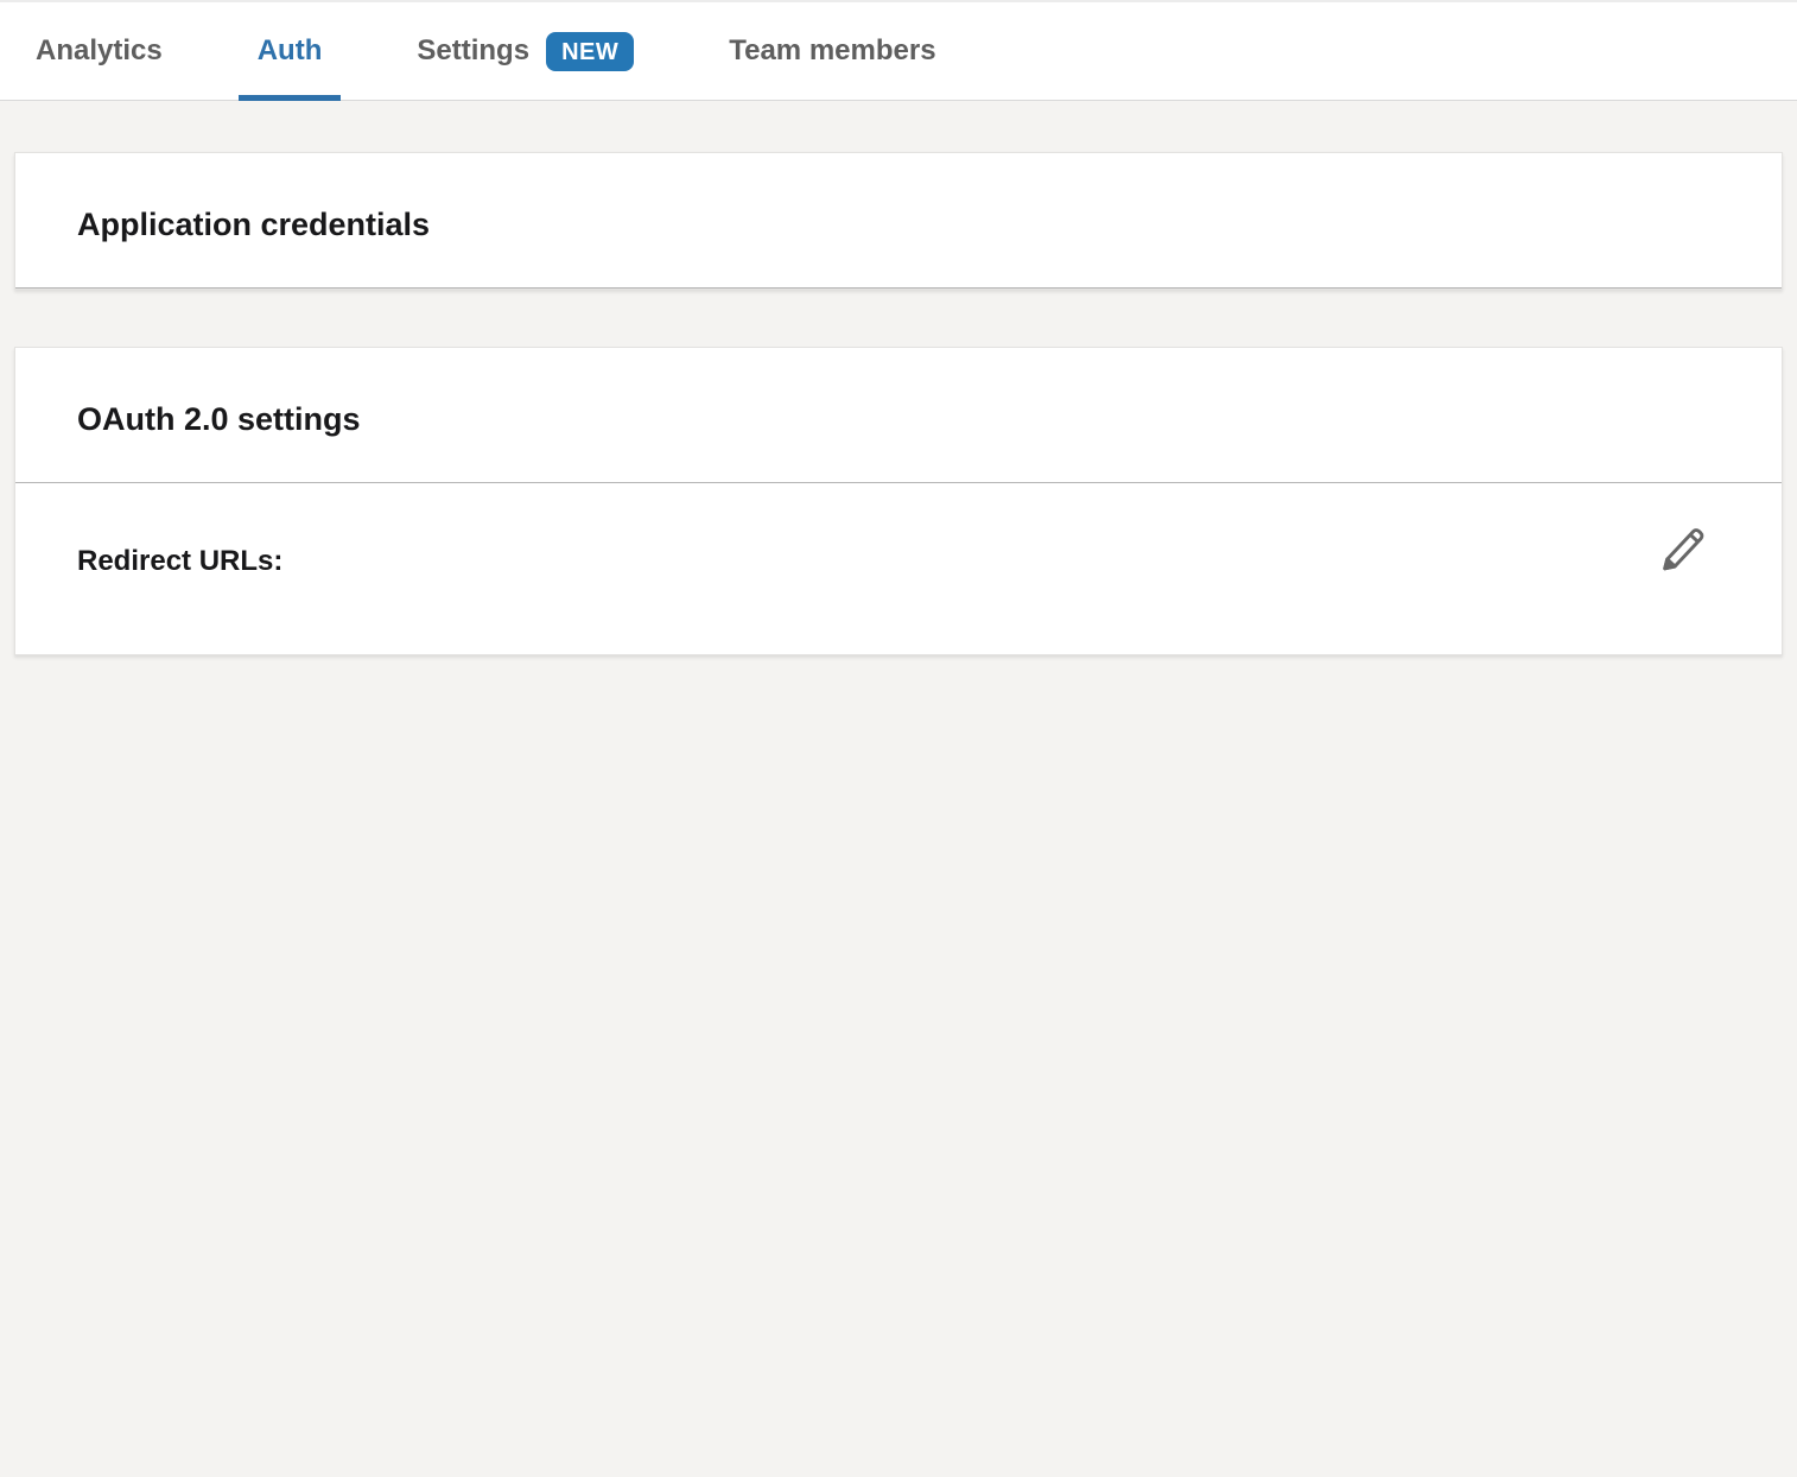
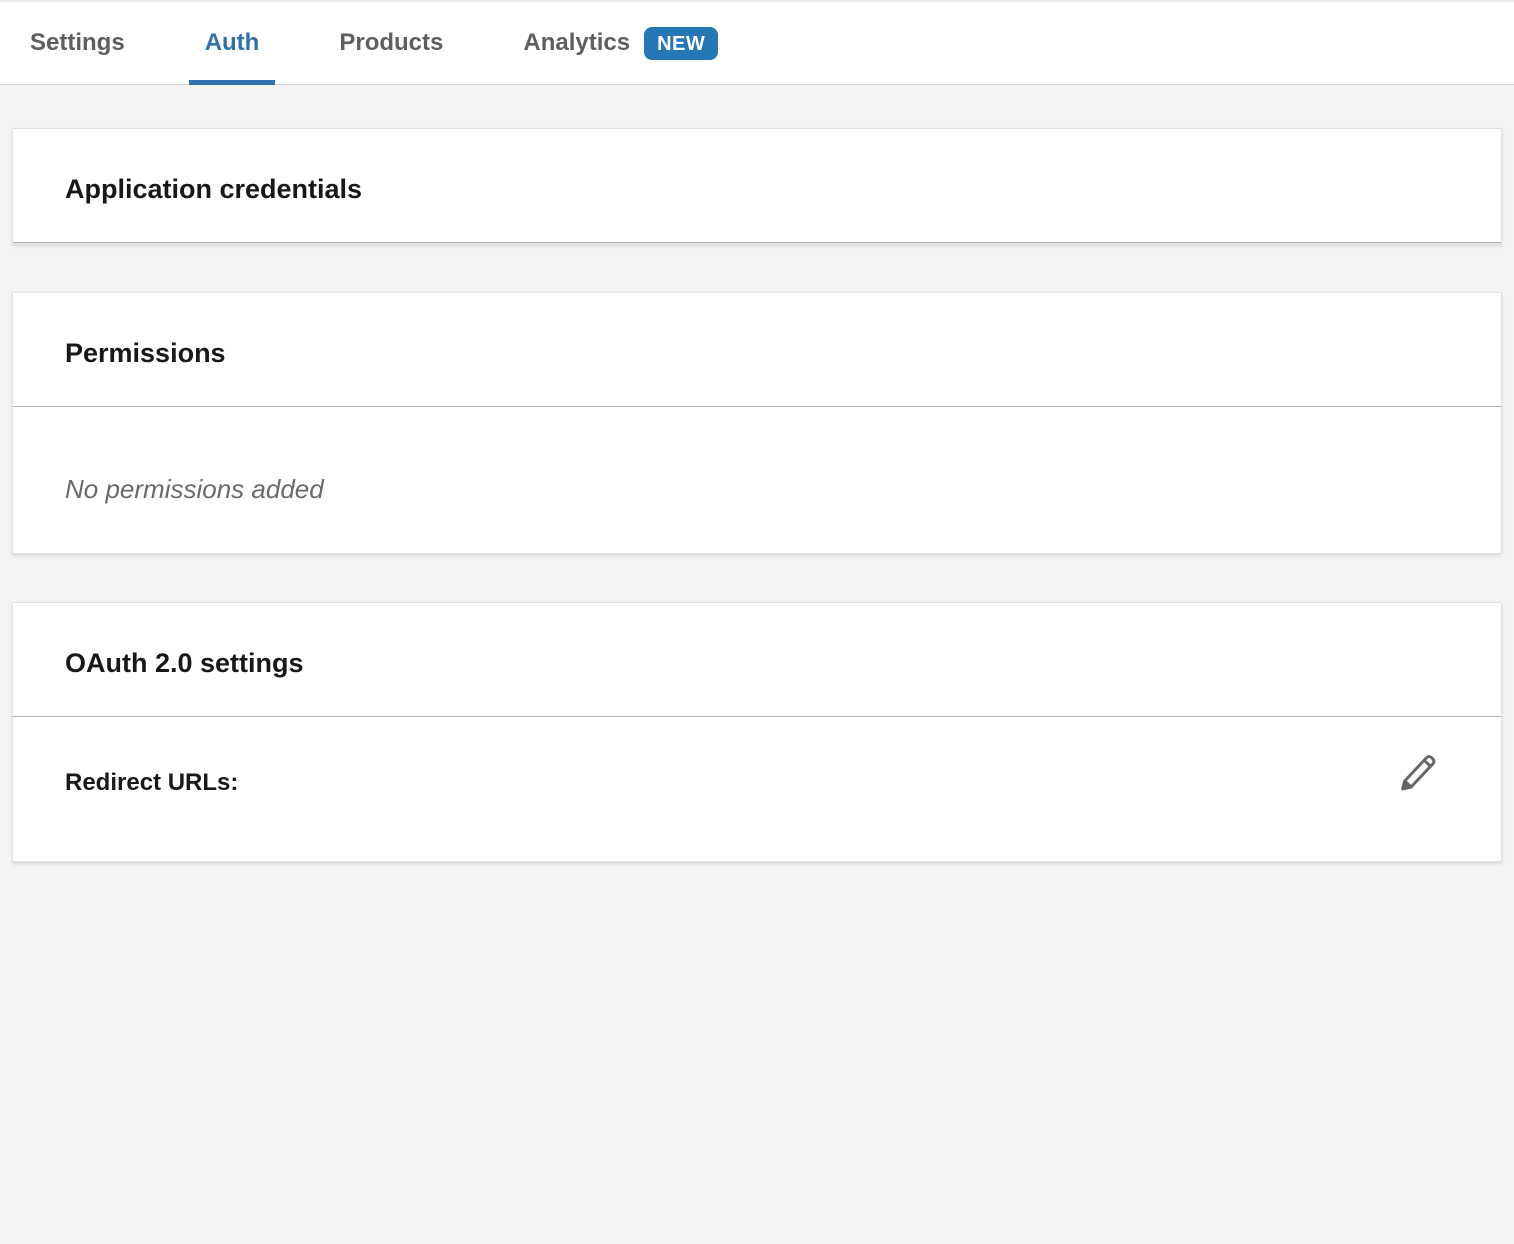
- Analytics
+ Settings
  Auth
+ Products
- Settings
+ Analytics
  NEW
- Team members
  Application credentials
+ Permissions
+ No permissions added
  OAuth 2.0 settings
  Redirect URLs:
